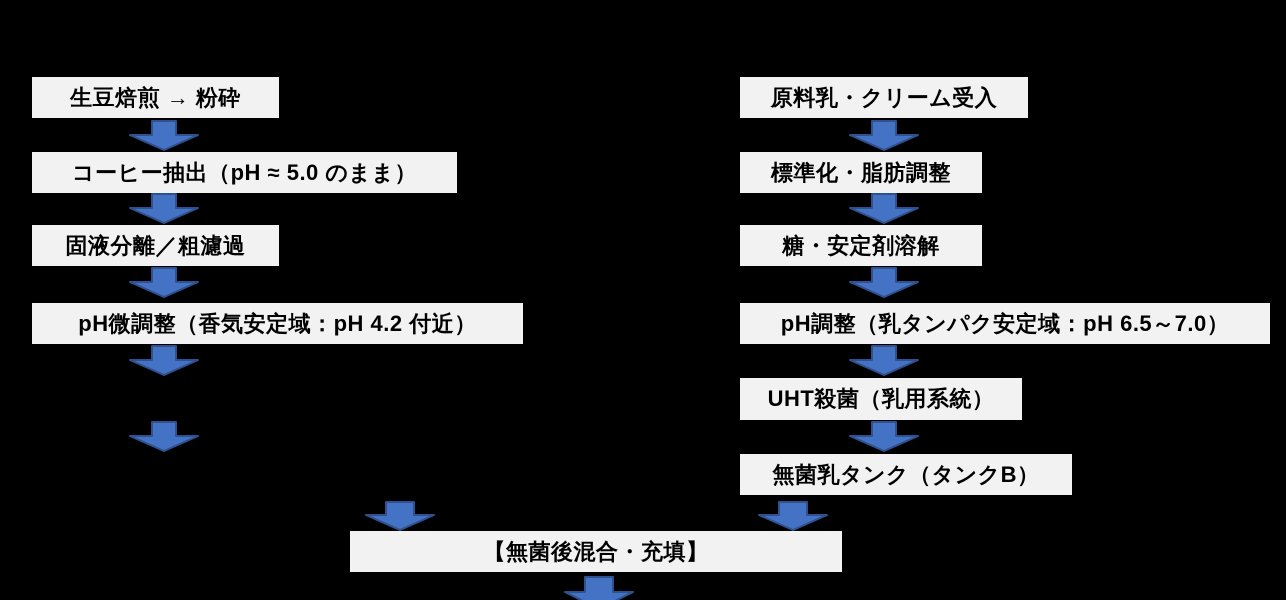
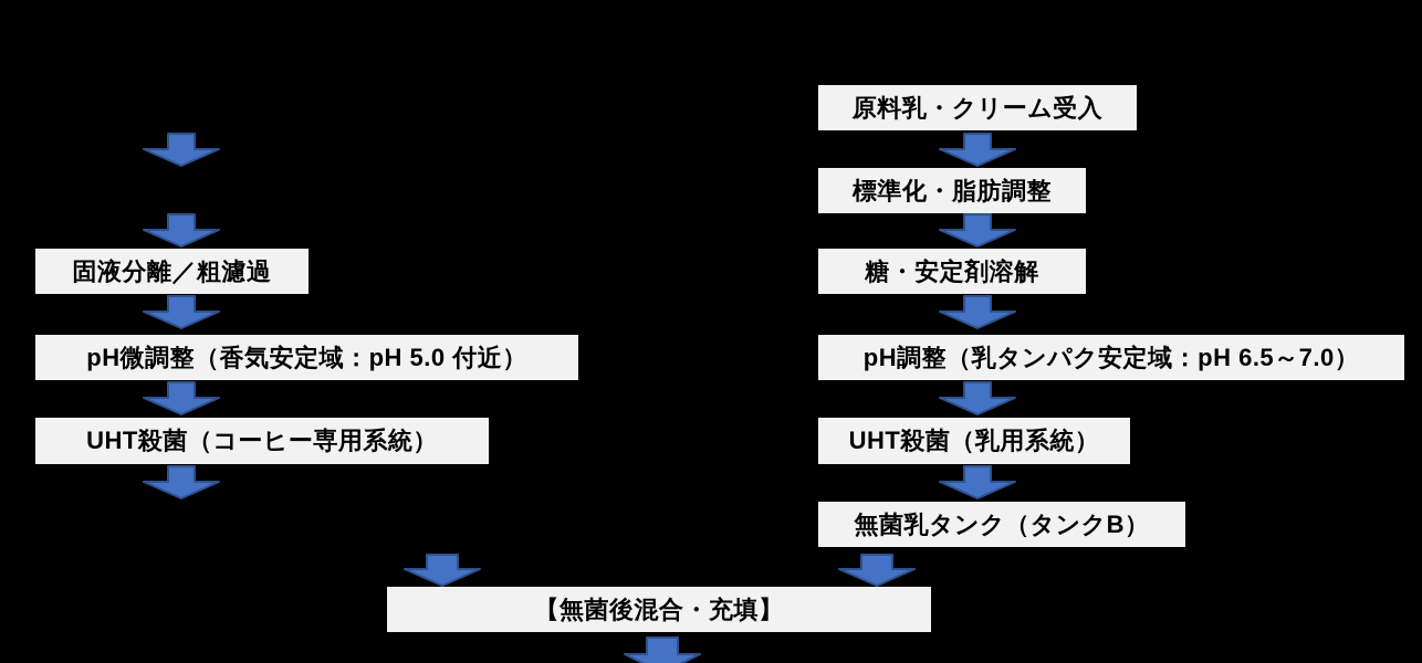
- 生豆焙煎 → 粉砕
- コーヒー抽出（pH ≈ 5.0 のまま）
  固液分離／粗濾過
- pH微調整（香気安定域：pH 4.2 付近）
+ pH微調整（香気安定域：pH 5.0 付近）
+ UHT殺菌（コーヒー専用系統）
  原料乳・クリーム受入
  標準化・脂肪調整
  糖・安定剤溶解
  pH調整（乳タンパク安定域：pH 6.5～7.0）
  UHT殺菌（乳用系統）
  無菌乳タンク（タンクB）
  【無菌後混合・充填】
